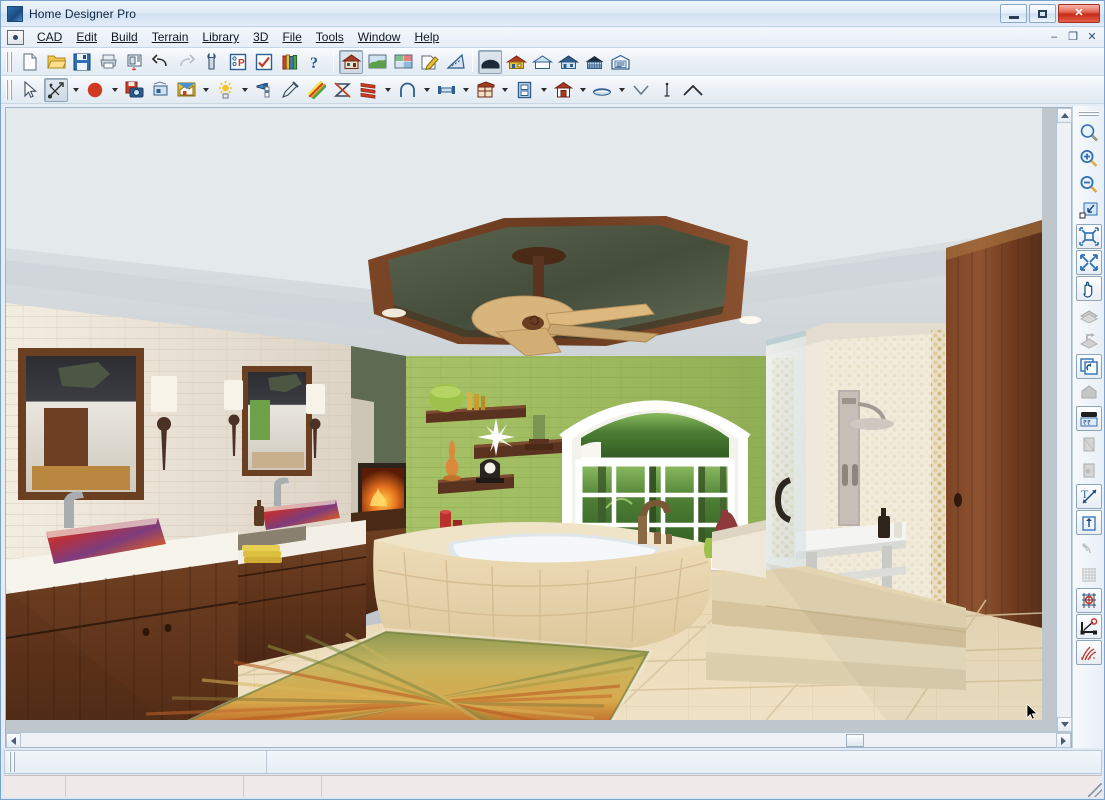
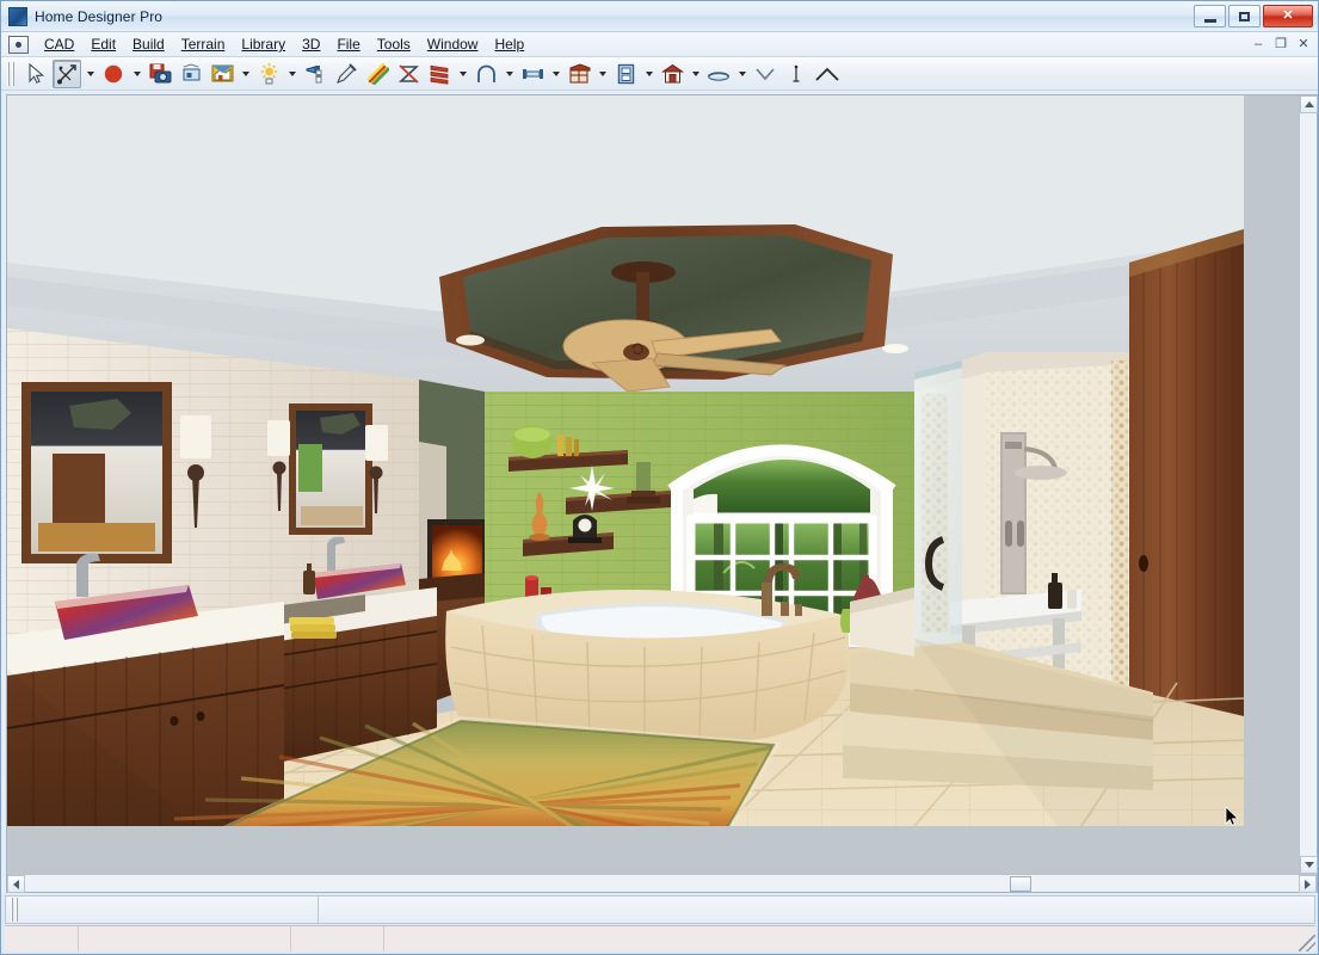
  Home Designer Pro
  ✕
  CAD
  Edit
  Build
  Terrain
  Library
  3D
  File
  Tools
  Window
  Help
  –
  ❐
  ✕
- P
- ?
- T
